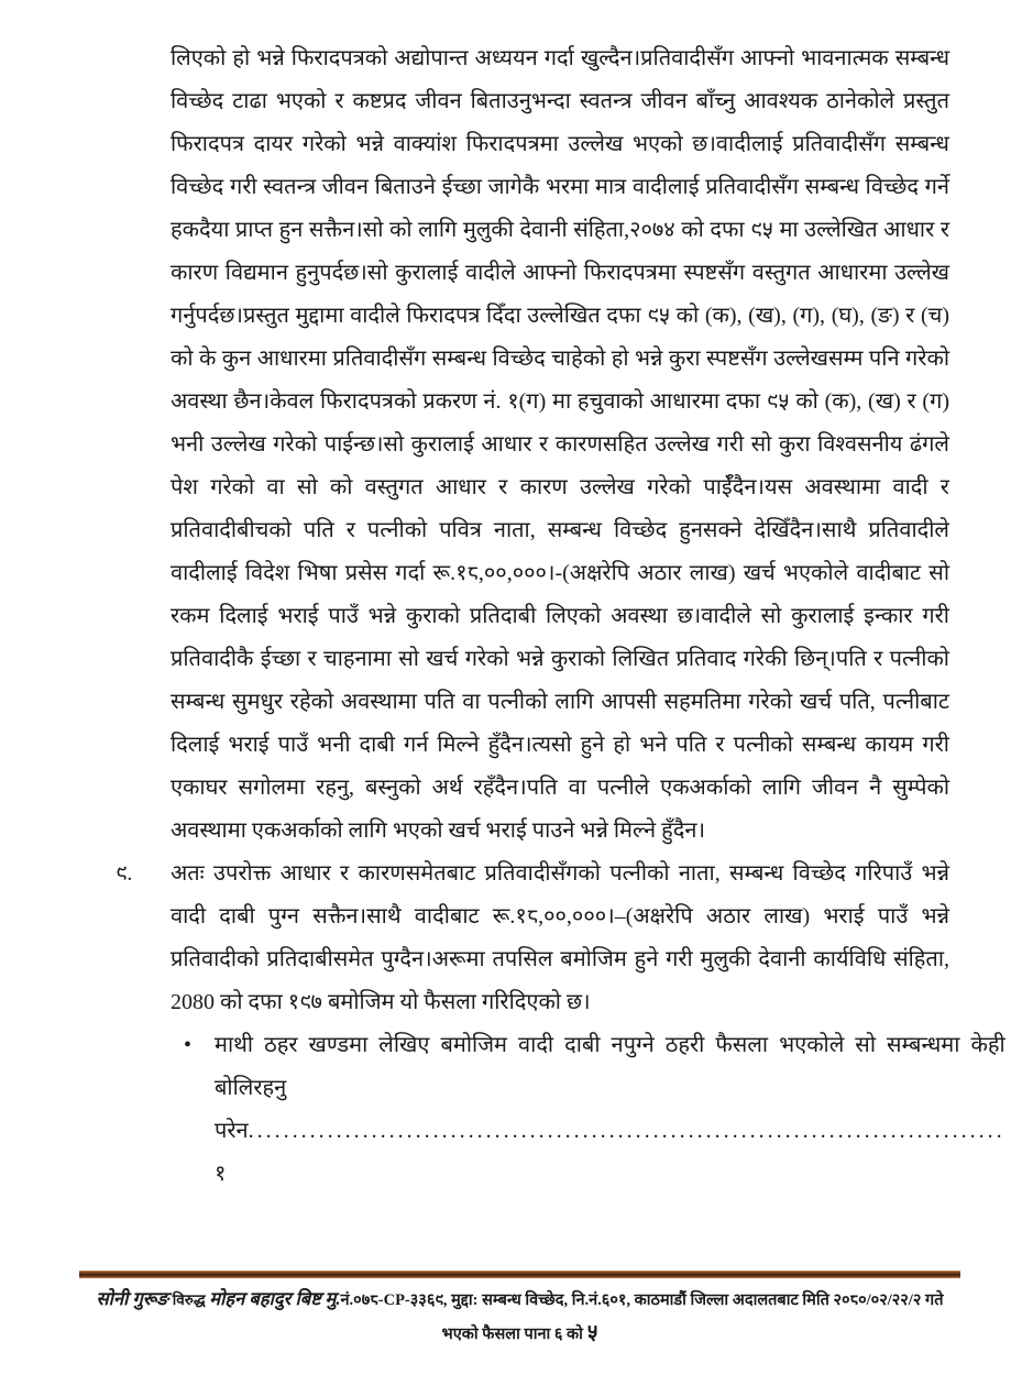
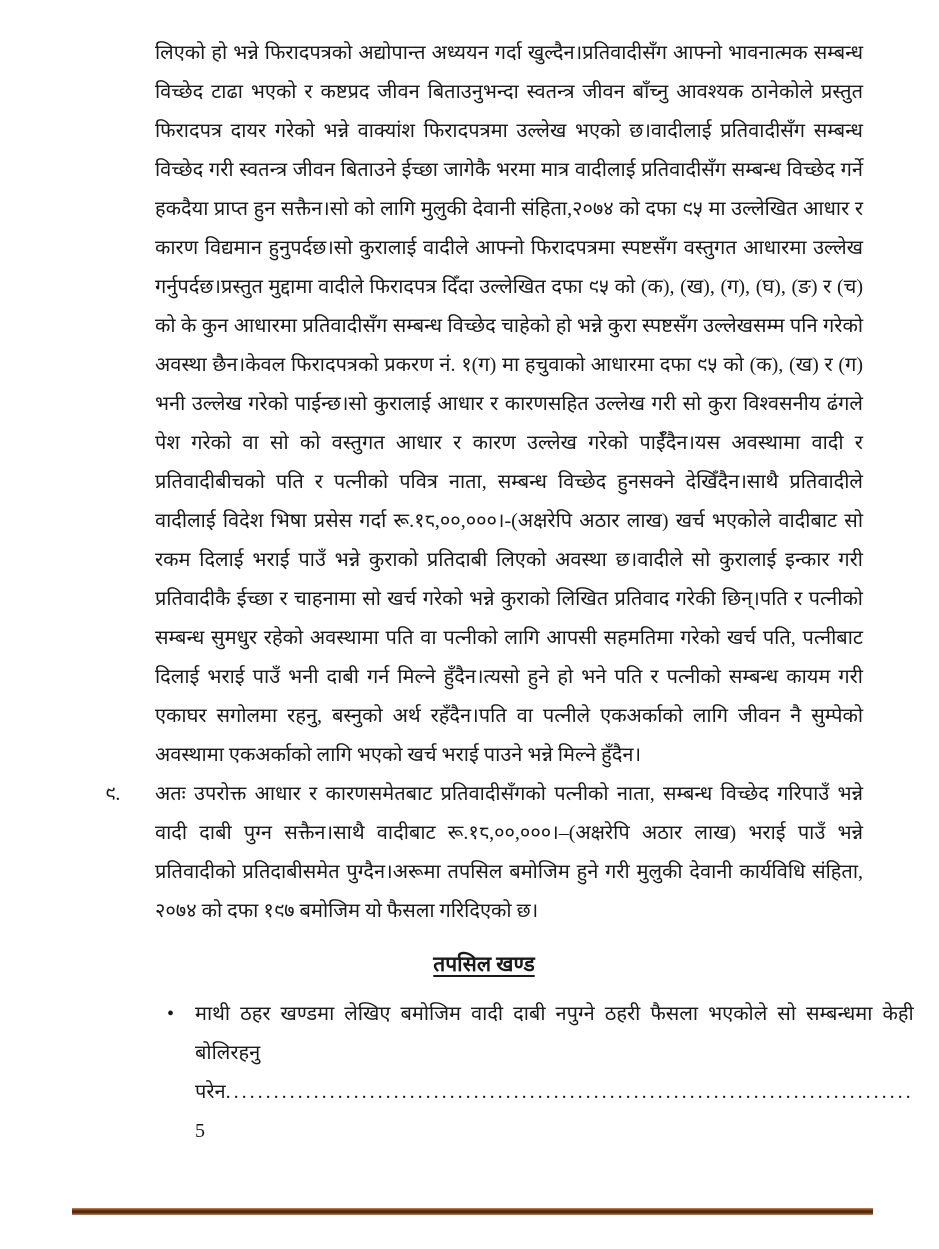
  लिएको हो भन्ने फिरादपत्रको अद्योपान्त अध्ययन गर्दा खुल्दैन।प्रतिवादीसँग आफ्नो भावनात्मक सम्बन्ध विच्छेद टाढा भएको र कष्टप्रद जीवन बिताउनुभन्दा स्वतन्त्र जीवन बाँच्नु आवश्यक ठानेकोले प्रस्तुत फिरादपत्र दायर गरेको भन्ने वाक्यांश फिरादपत्रमा उल्लेख भएको छ।वादीलाई प्रतिवादीसँग सम्बन्ध विच्छेद गरी स्वतन्त्र जीवन बिताउने ईच्छा जागेकै भरमा मात्र वादीलाई प्रतिवादीसँग सम्बन्ध विच्छेद गर्ने हकदैया प्राप्त हुन सक्तैन।सो को लागि मुलुकी देवानी संहिता,२०७४ को दफा ९५ मा उल्लेखित आधार र कारण विद्यमान हुनुपर्दछ।सो कुरालाई वादीले आफ्नो फिरादपत्रमा स्पष्टसँग वस्तुगत आधारमा उल्लेख गर्नुपर्दछ।प्रस्तुत मुद्दामा वादीले फिरादपत्र दिँदा उल्लेखित दफा ९५ को (क), (ख), (ग), (घ), (ङ) र (च) को के कुन आधारमा प्रतिवादीसँग सम्बन्ध विच्छेद चाहेको हो भन्ने कुरा स्पष्टसँग उल्लेखसम्म पनि गरेको अवस्था छैन।केवल फिरादपत्रको प्रकरण नं. १(ग) मा हचुवाको आधारमा दफा ९५ को (क), (ख) र (ग) भनी उल्लेख गरेको पाईन्छ।सो कुरालाई आधार र कारणसहित उल्लेख गरी सो कुरा विश्वसनीय ढंगले पेश गरेको वा सो को वस्तुगत आधार र कारण उल्लेख गरेको पाईँदैन।यस अवस्थामा वादी र प्रतिवादीबीचको पति र पत्नीको पवित्र नाता, सम्बन्ध विच्छेद हुनसक्ने देखिँदैन।साथै प्रतिवादीले वादीलाई विदेश भिषा प्रसेस गर्दा रू.१८,००,०००।-(अक्षरेपि अठार लाख) खर्च भएकोले वादीबाट सो रकम दिलाई भराई पाउँ भन्ने कुराको प्रतिदाबी लिएको अवस्था छ।वादीले सो कुरालाई इन्कार गरी प्रतिवादीकै ईच्छा र चाहनामा सो खर्च गरेको भन्ने कुराको लिखित प्रतिवाद गरेकी छिन्।पति र पत्नीको सम्बन्ध सुमधुर रहेको अवस्थामा पति वा पत्नीको लागि आपसी सहमतिमा गरेको खर्च पति, पत्नीबाट दिलाई भराई पाउँ भनी दाबी गर्न मिल्ने हुँदैन।त्यसो हुने हो भने पति र पत्नीको सम्बन्ध कायम गरी एकाघर सगोलमा रहनु, बस्नुको अर्थ रहँदैन।पति वा पत्नीले एकअर्काको लागि जीवन नै सुम्पेको अवस्थामा एकअर्काको लागि भएको खर्च भराई पाउने भन्ने मिल्ने हुँदैन।
  ९.
- अतः उपरोक्त आधार र कारणसमेतबाट प्रतिवादीसँगको पत्नीको नाता, सम्बन्ध विच्छेद गरिपाउँ भन्ने वादी दाबी पुग्न सक्तैन।साथै वादीबाट रू.१८,००,०००।–(अक्षरेपि अठार लाख) भराई पाउँ भन्ने प्रतिवादीको प्रतिदाबीसमेत पुग्दैन।अरूमा तपसिल बमोजिम हुने गरी मुलुकी देवानी कार्यविधि संहिता, 2080 को दफा १९७ बमोजिम यो फैसला गरिदिएको छ।
+ अतः उपरोक्त आधार र कारणसमेतबाट प्रतिवादीसँगको पत्नीको नाता, सम्बन्ध विच्छेद गरिपाउँ भन्ने वादी दाबी पुग्न सक्तैन।साथै वादीबाट रू.१८,००,०००।–(अक्षरेपि अठार लाख) भराई पाउँ भन्ने प्रतिवादीको प्रतिदाबीसमेत पुग्दैन।अरूमा तपसिल बमोजिम हुने गरी मुलुकी देवानी कार्यविधि संहिता, २०७४ को दफा १९७ बमोजिम यो फैसला गरिदिएको छ।
+ तपसिल खण्ड
  •
- माथी ठहर खण्डमा लेखिए बमोजिम वादी दाबी नपुग्ने ठहरी फैसला भएकोले सो सम्बन्धमा केही बोलिरहनु परेन......................................................................................१
+ माथी ठहर खण्डमा लेखिए बमोजिम वादी दाबी नपुग्ने ठहरी फैसला भएकोले सो सम्बन्धमा केही बोलिरहनु परेन......................................................................................5
- सोनी गुरूङ विरुद्ध मोहन बहादुर बिष्ट मु.नं.०७८-CP-३३६९, मुद्दा: सम्बन्ध विच्छेद, नि.नं.६०१, काठमाडौं जिल्ला अदालतबाट मिति २०८०/०२/२२/२ गते
- भएको फैसला पाना ६ को ५
